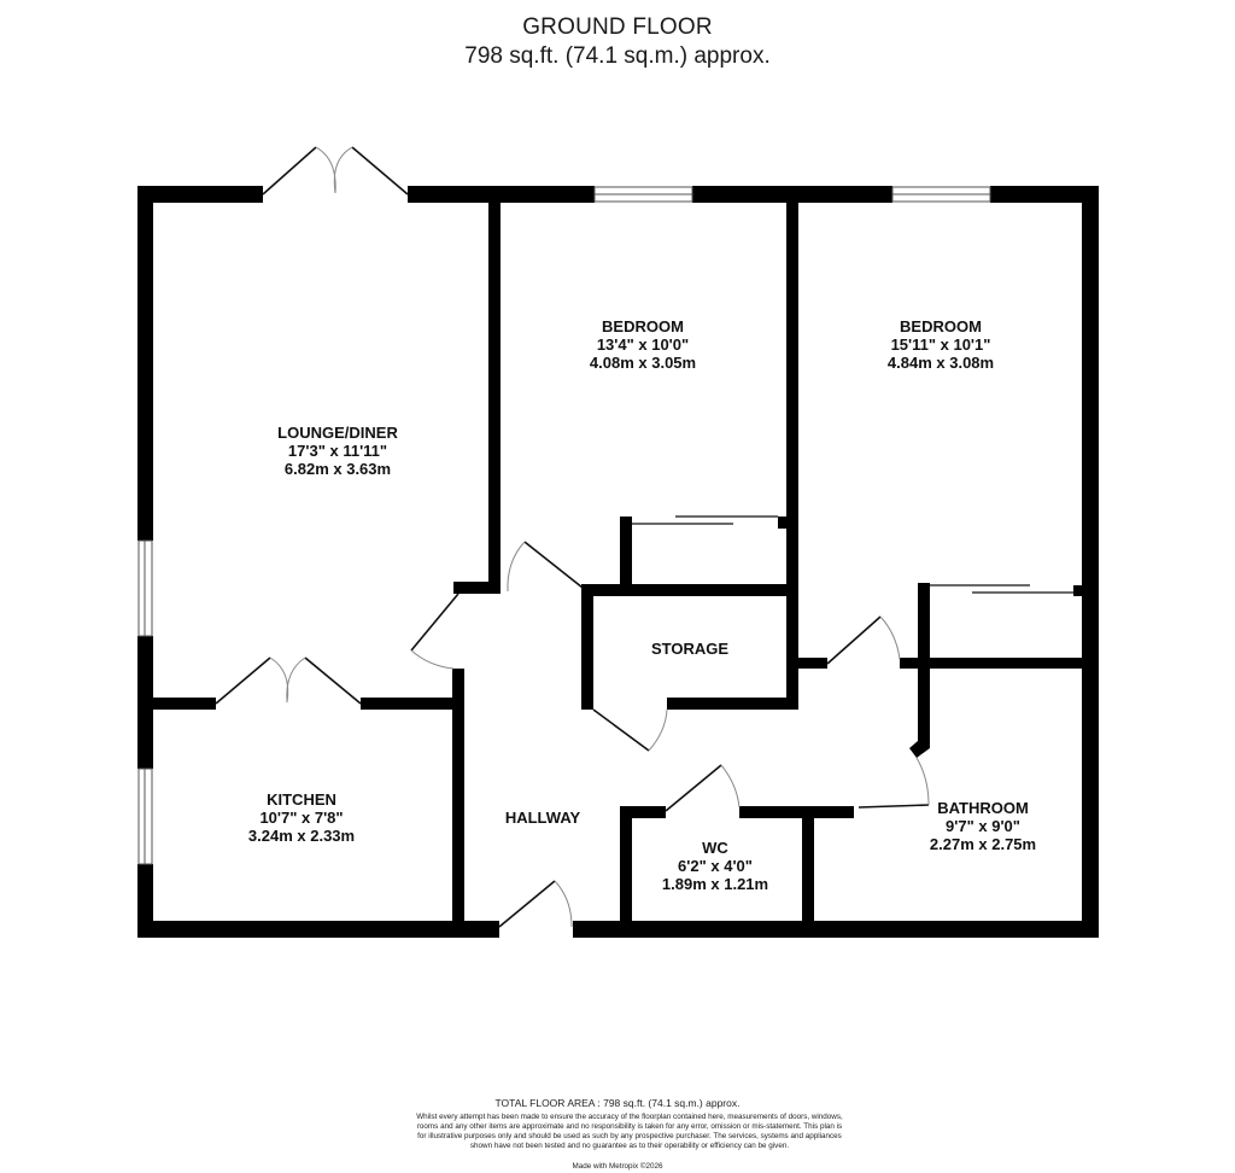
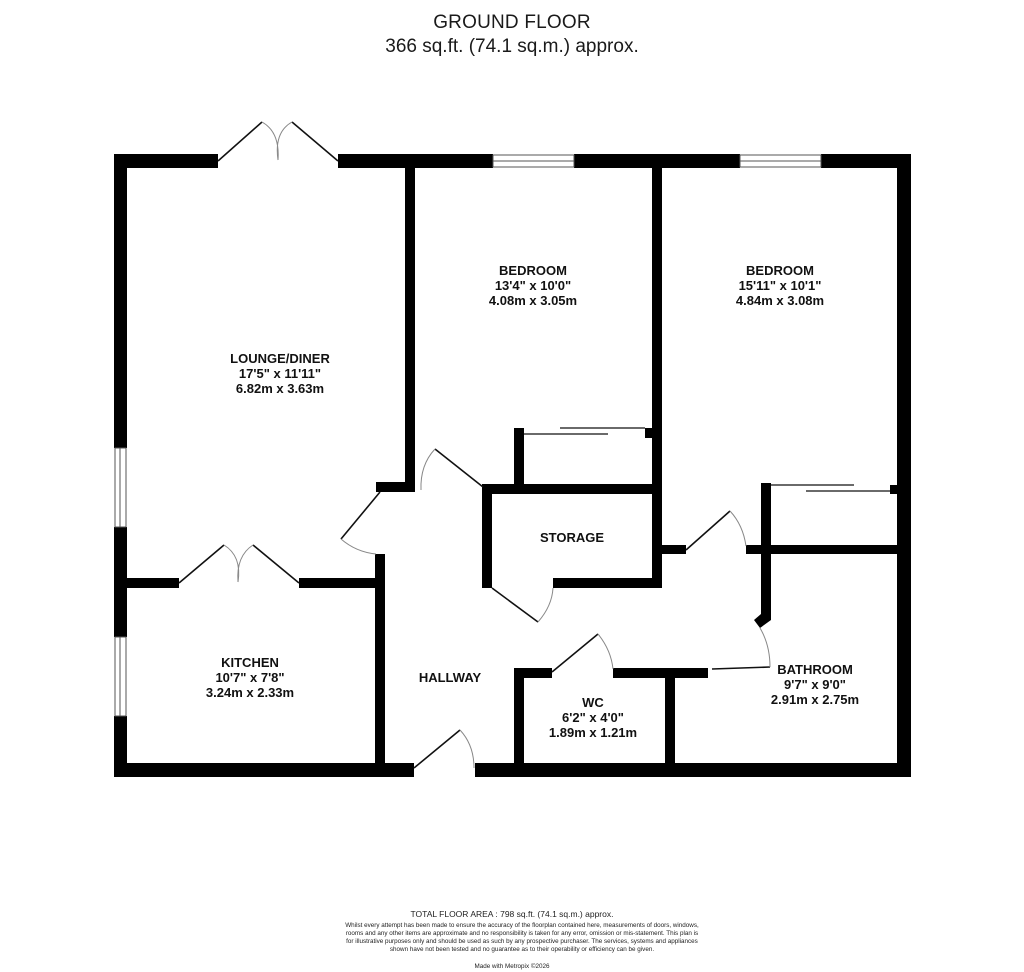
  GROUND FLOOR
- 798 sq.ft. (74.1 sq.m.) approx.
+ 366 sq.ft. (74.1 sq.m.) approx.
  LOUNGE/DINER
- 17'3" x 11'11"
+ 17'5" x 11'11"
  6.82m x 3.63m
  BEDROOM
  13'4" x 10'0"
  4.08m x 3.05m
  BEDROOM
  15'11" x 10'1"
  4.84m x 3.08m
  STORAGE
  KITCHEN
  10'7" x 7'8"
  3.24m x 2.33m
  HALLWAY
  WC
  6'2" x 4'0"
  1.89m x 1.21m
  BATHROOM
  9'7" x 9'0"
- 2.27m x 2.75m
+ 2.91m x 2.75m
  TOTAL FLOOR AREA : 798 sq.ft. (74.1 sq.m.) approx.
